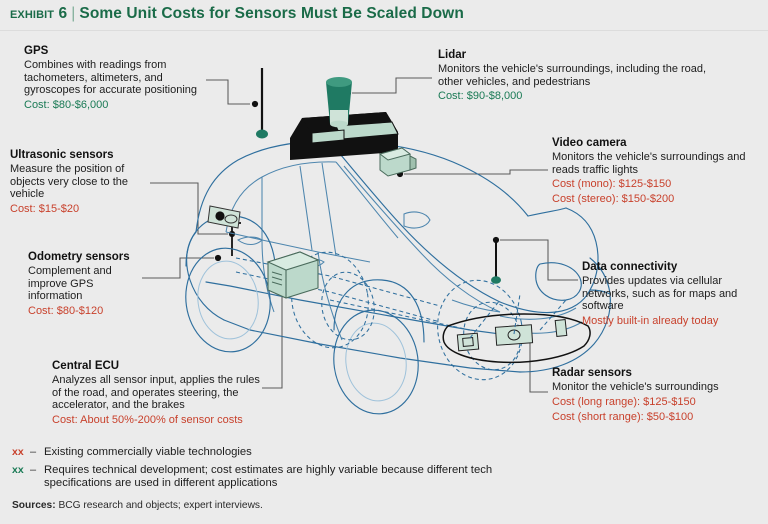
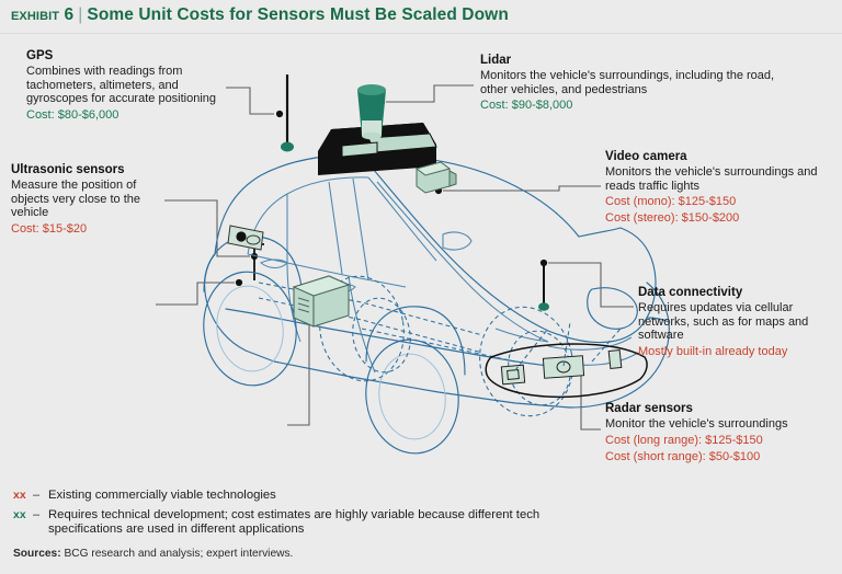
  exhibit 6 | Some Unit Costs for Sensors Must Be Scaled Down
  GPS
  Combines with readings from tachometers, altimeters, and gyroscopes for accurate positioning
  Cost: $80-$6,000
  Ultrasonic sensors
  Measure the position of objects very close to the vehicle
  Cost: $15-$20
- Odometry sensors
- Complement and improve GPS information
- Cost: $80-$120
- Central ECU
- Analyzes all sensor input, applies the rules of the road, and operates steering, the accelerator, and the brakes
- Cost: About 50%-200% of sensor costs
  Lidar
  Monitors the vehicle's surroundings, including the road, other vehicles, and pedestrians
  Cost: $90-$8,000
  Video camera
  Monitors the vehicle's surroundings and reads traffic lights
  Cost (mono): $125-$150
  Cost (stereo): $150-$200
  Data connectivity
- Provides updates via cellular networks, such as for maps and software
+ Requires updates via cellular networks, such as for maps and software
  Mostly built-in already today
  Radar sensors
  Monitor the vehicle's surroundings
  Cost (long range): $125-$150
  Cost (short range): $50-$100
  xx
  –
  Existing commercially viable technologies
  xx
  –
  Requires technical development; cost estimates are highly variable because different tech specifications are used in different applications
- Sources: BCG research and objects; expert interviews.
+ Sources: BCG research and analysis; expert interviews.
